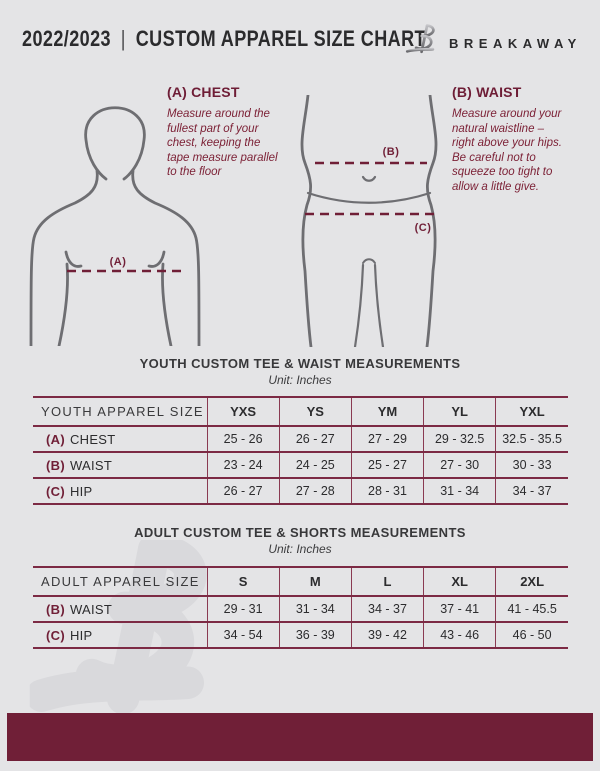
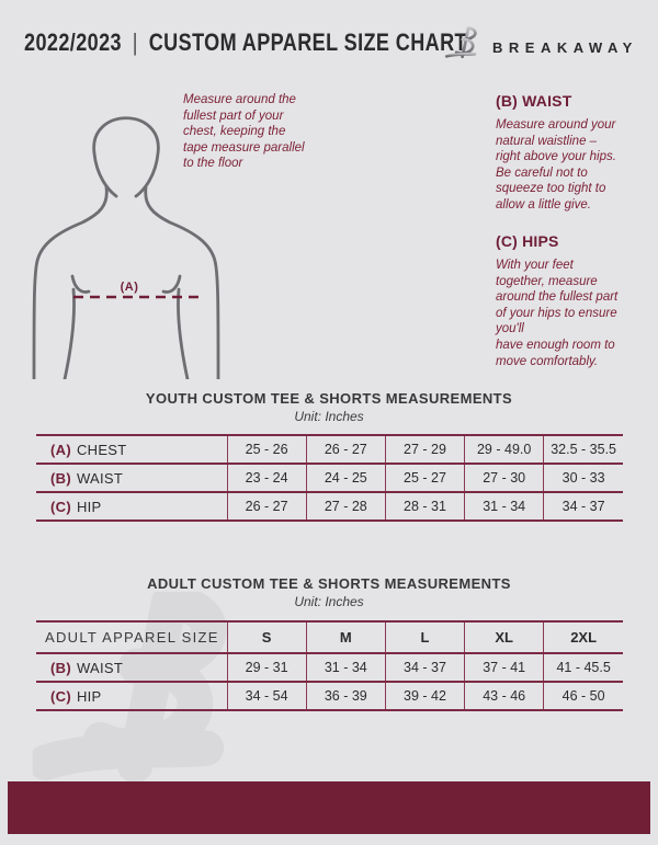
  2022/2023 | CUSTOM APPAREL SIZE CHART
  BREAKAWAY
  (A)
- (B)
- (C)
- (A) CHEST
  Measure around the
  fullest part of your
  chest, keeping the
  tape measure parallel
  to the floor
  (B) WAIST
  Measure around your
  natural waistline –
  right above your hips.
  Be careful not to
  squeeze too tight to
  allow a little give.
+ (C) HIPS
+ With your feet
+ together, measure
+ around the fullest part
+ of your hips to ensure
+ you'll
+ have enough room to
+ move comfortably.
- YOUTH CUSTOM TEE & WAIST MEASUREMENTS
+ YOUTH CUSTOM TEE & SHORTS MEASUREMENTS
  Unit: Inches
- YOUTH APPAREL SIZE	YXS	YS	YM	YL	YXL
- (A) CHEST	25 - 26	26 - 27	27 - 29	29 - 32.5	32.5 - 35.5
+ (A) CHEST	25 - 26	26 - 27	27 - 29	29 - 49.0	32.5 - 35.5
  (B) WAIST	23 - 24	24 - 25	25 - 27	27 - 30	30 - 33
  (C) HIP	26 - 27	27 - 28	28 - 31	31 - 34	34 - 37
  ADULT CUSTOM TEE & SHORTS MEASUREMENTS
  Unit: Inches
  ADULT APPAREL SIZE	S	M	L	XL	2XL
  (B) WAIST	29 - 31	31 - 34	34 - 37	37 - 41	41 - 45.5
  (C) HIP	34 - 54	36 - 39	39 - 42	43 - 46	46 - 50
